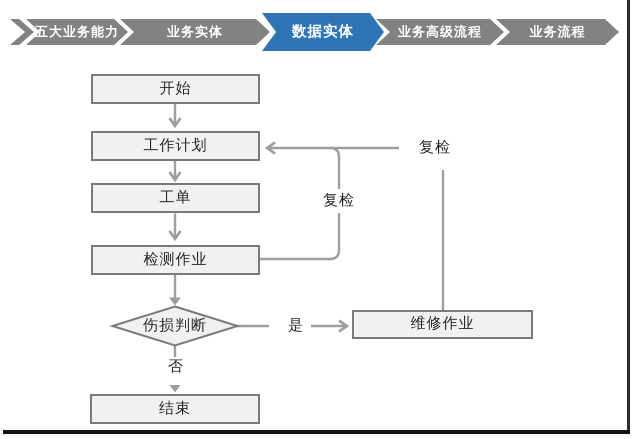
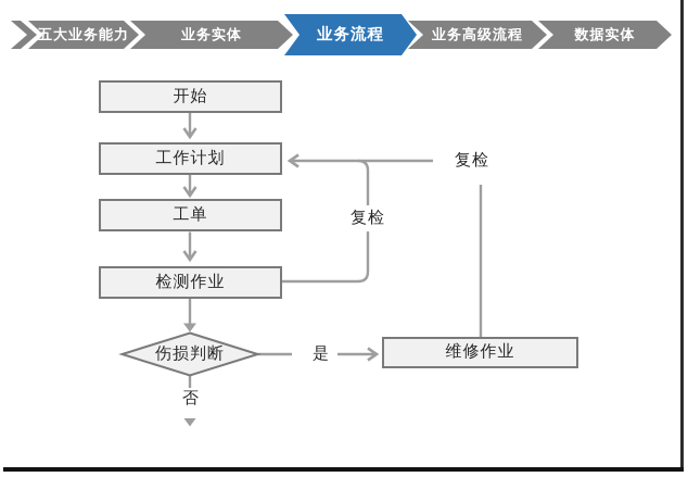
  五大业务能力
  业务实体
- 数据实体
+ 业务流程
  业务高级流程
- 业务流程
+ 数据实体
  开始
  工作计划
  工单
  检测作业
  维修作业
- 结束
  伤损判断
  是
  否
  复检
  复检
